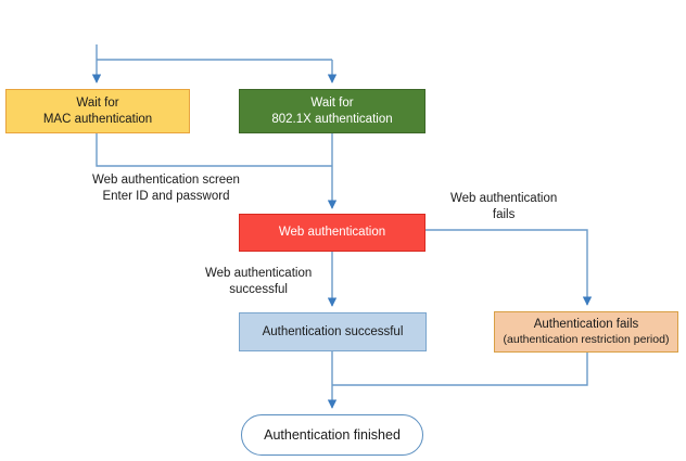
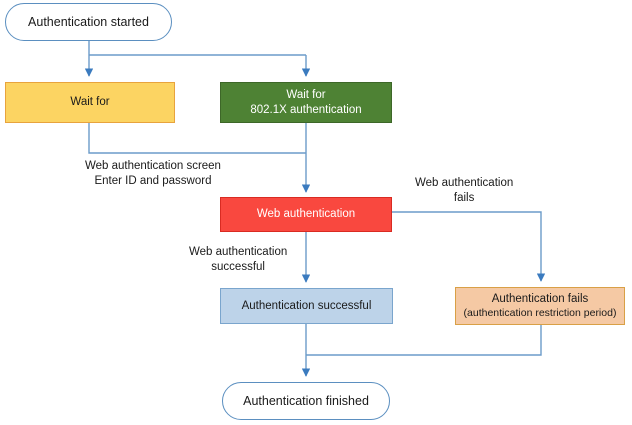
+ Authentication started
  Wait for
- MAC authentication
  Wait for
  802.1X authentication
  Web authentication
  Authentication successful
  Authentication fails
  (authentication restriction period)
  Authentication finished
  Web authentication screen
  Enter ID and password
  Web authentication
  fails
  Web authentication
  successful
